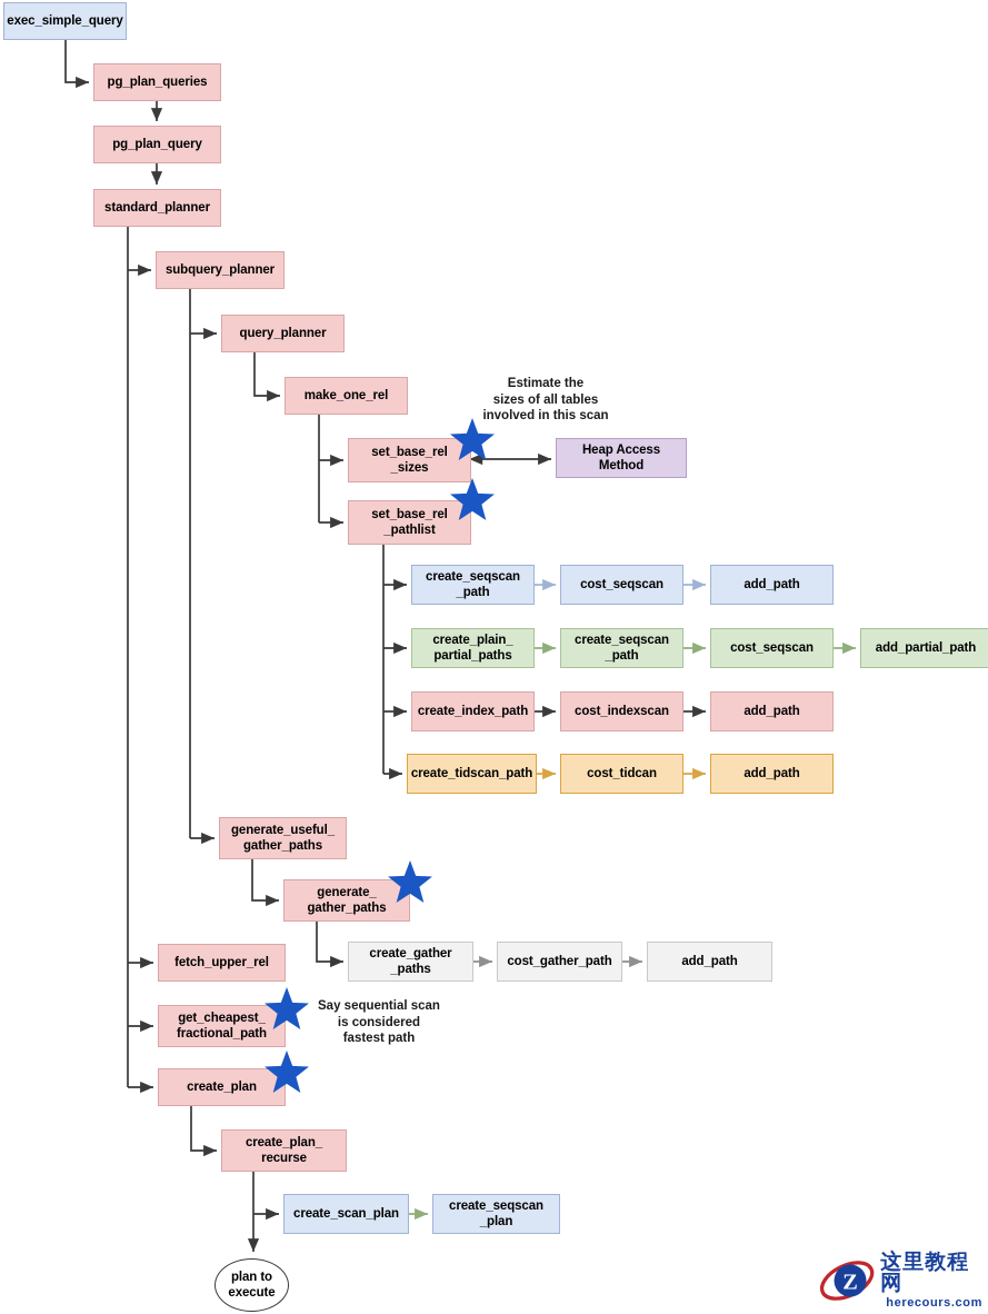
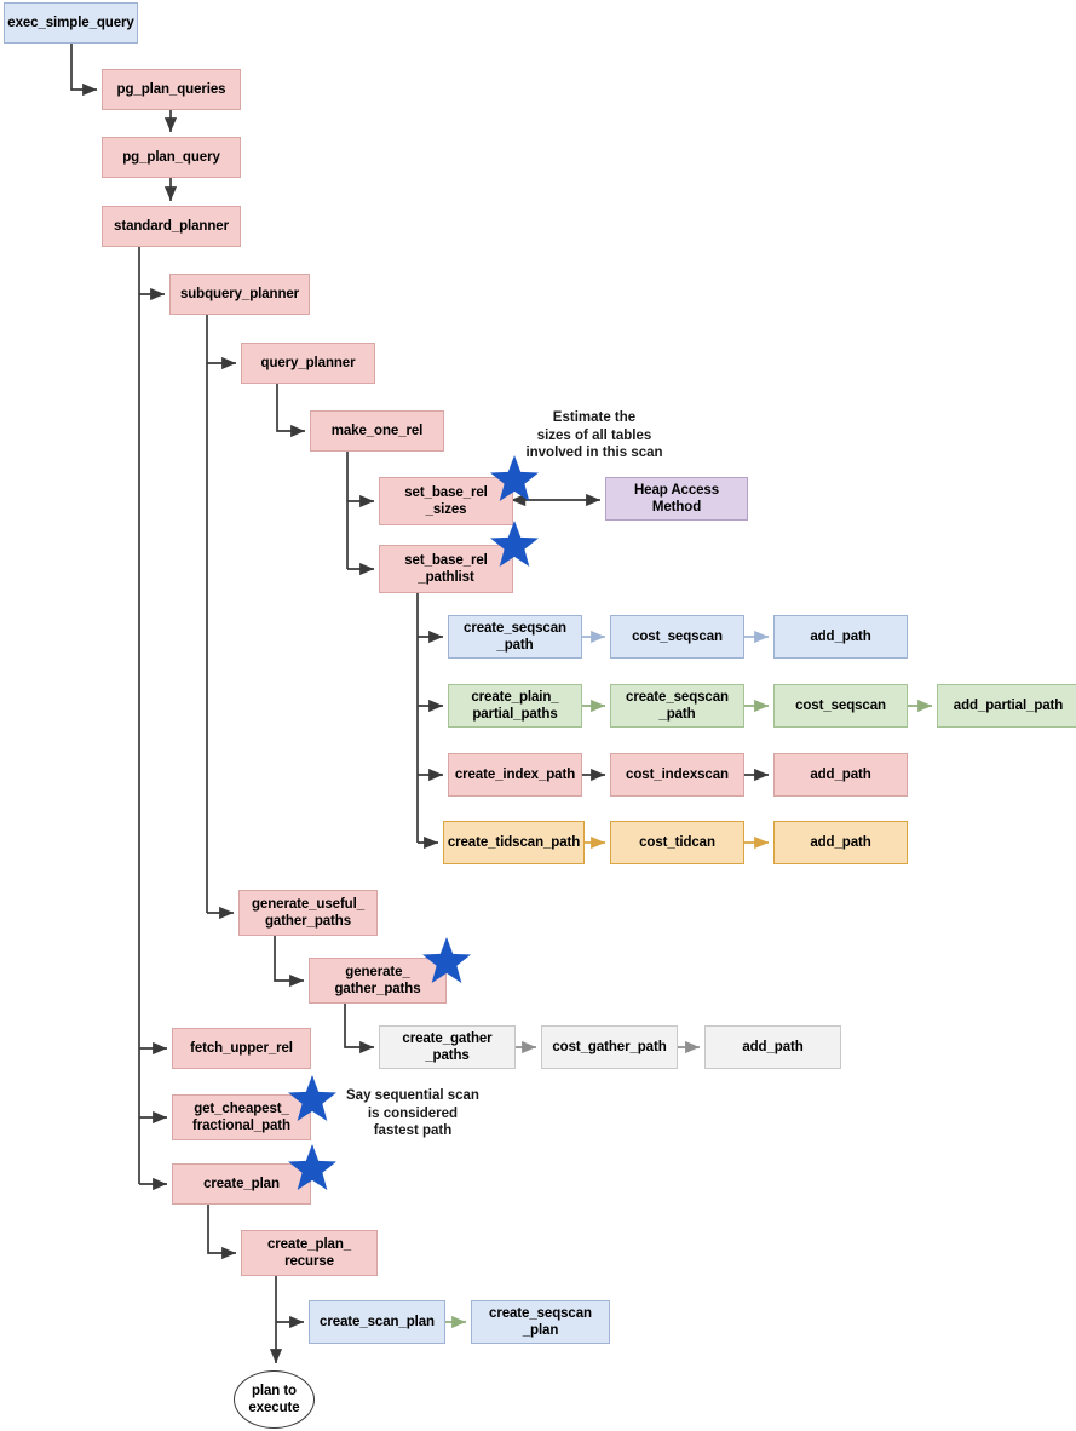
  exec_simple_query
  pg_plan_queries
  pg_plan_query
  standard_planner
  subquery_planner
  query_planner
  make_one_rel
  set_base_rel
  _sizes
  Heap Access
  Method
  set_base_rel
  _pathlist
  create_seqscan
  _path
  cost_seqscan
  add_path
  create_plain_
  partial_paths
  create_seqscan
  _path
  cost_seqscan
  add_partial_path
  create_index_path
  cost_indexscan
  add_path
  create_tidscan_path
  cost_tidcan
  add_path
  generate_useful_
  gather_paths
  generate_
  gather_paths
  create_gather
  _paths
  cost_gather_path
  add_path
  fetch_upper_rel
  get_cheapest_
  fractional_path
  create_plan
  create_plan_
  recurse
  create_scan_plan
  create_seqscan
  _plan
  plan to
  execute
  Estimate the
  sizes of all tables
  involved in this scan
  Say sequential scan
  is considered
  fastest path
- Z
- 这里教程网
- herecours.com
